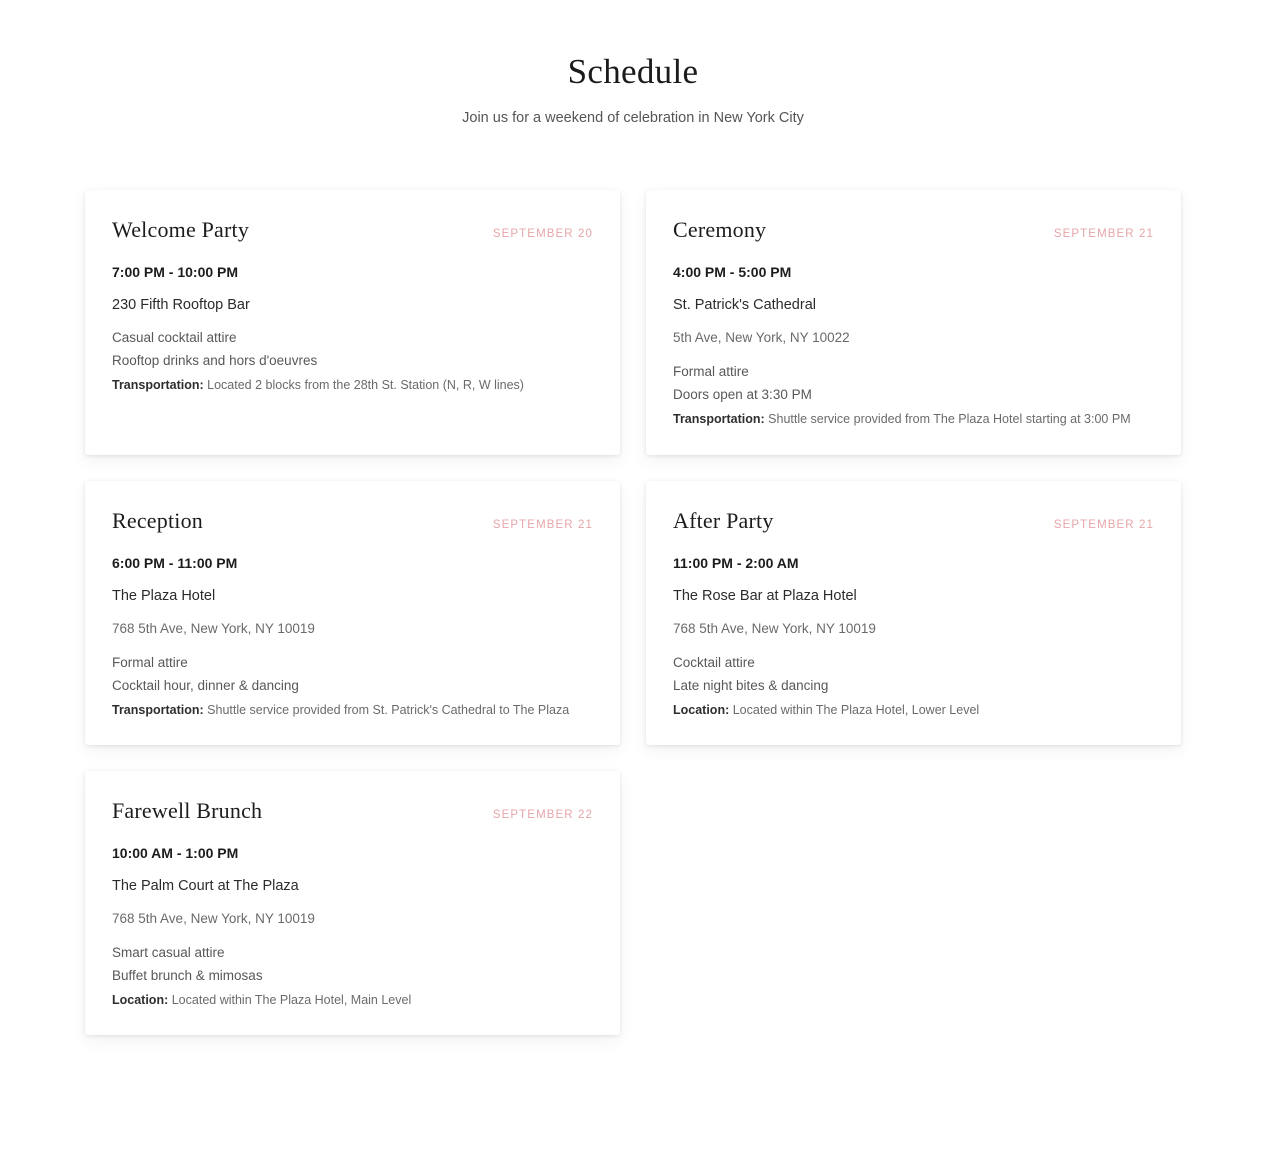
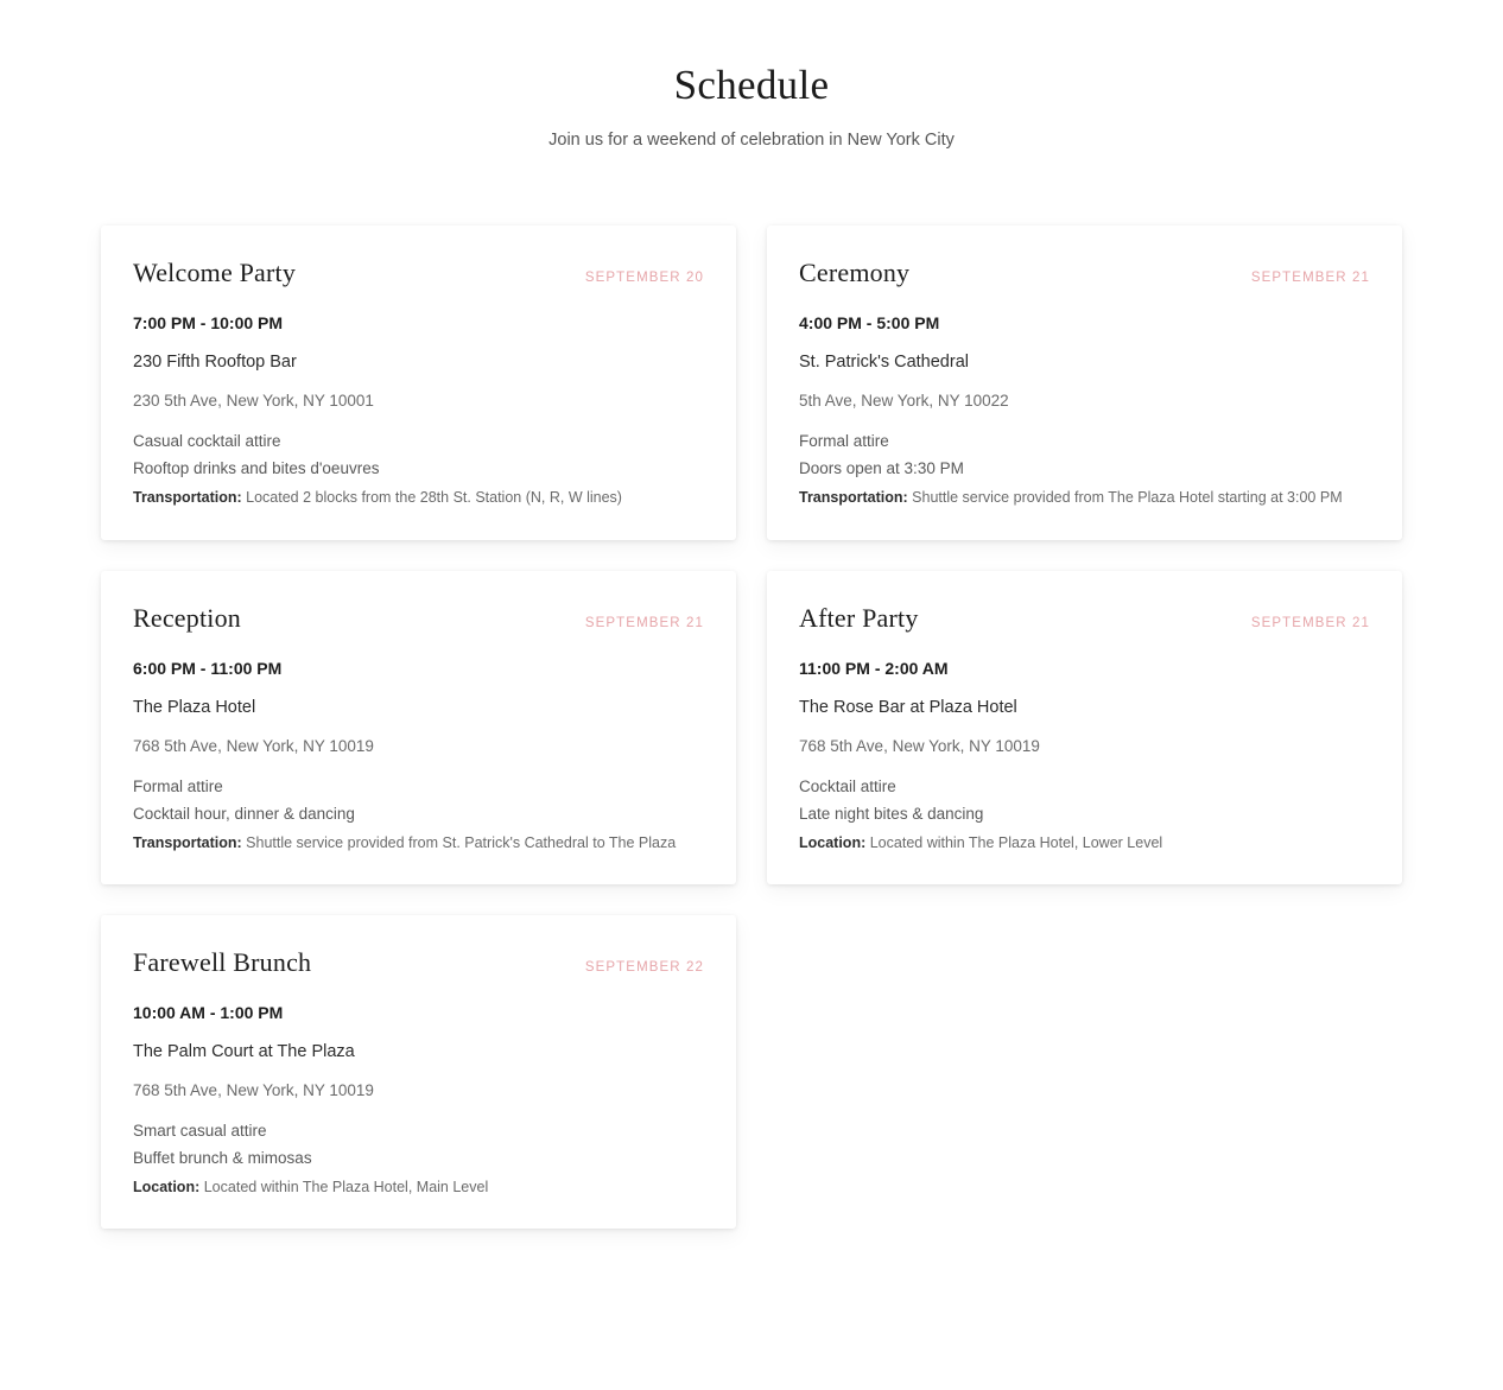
  Schedule
  Join us for a weekend of celebration in New York City
  Welcome Party
  SEPTEMBER 20
  7:00 PM - 10:00 PM
  230 Fifth Rooftop Bar
+ 230 5th Ave, New York, NY 10001
  Casual cocktail attire
- Rooftop drinks and hors d'oeuvres
+ Rooftop drinks and bites d'oeuvres
  Transportation: Located 2 blocks from the 28th St. Station (N, R, W lines)
  Ceremony
  SEPTEMBER 21
  4:00 PM - 5:00 PM
  St. Patrick's Cathedral
  5th Ave, New York, NY 10022
  Formal attire
  Doors open at 3:30 PM
  Transportation: Shuttle service provided from The Plaza Hotel starting at 3:00 PM
  Reception
  SEPTEMBER 21
  6:00 PM - 11:00 PM
  The Plaza Hotel
  768 5th Ave, New York, NY 10019
  Formal attire
  Cocktail hour, dinner & dancing
  Transportation: Shuttle service provided from St. Patrick's Cathedral to The Plaza
  After Party
  SEPTEMBER 21
  11:00 PM - 2:00 AM
  The Rose Bar at Plaza Hotel
  768 5th Ave, New York, NY 10019
  Cocktail attire
  Late night bites & dancing
  Location: Located within The Plaza Hotel, Lower Level
  Farewell Brunch
  SEPTEMBER 22
  10:00 AM - 1:00 PM
  The Palm Court at The Plaza
  768 5th Ave, New York, NY 10019
  Smart casual attire
  Buffet brunch & mimosas
  Location: Located within The Plaza Hotel, Main Level
